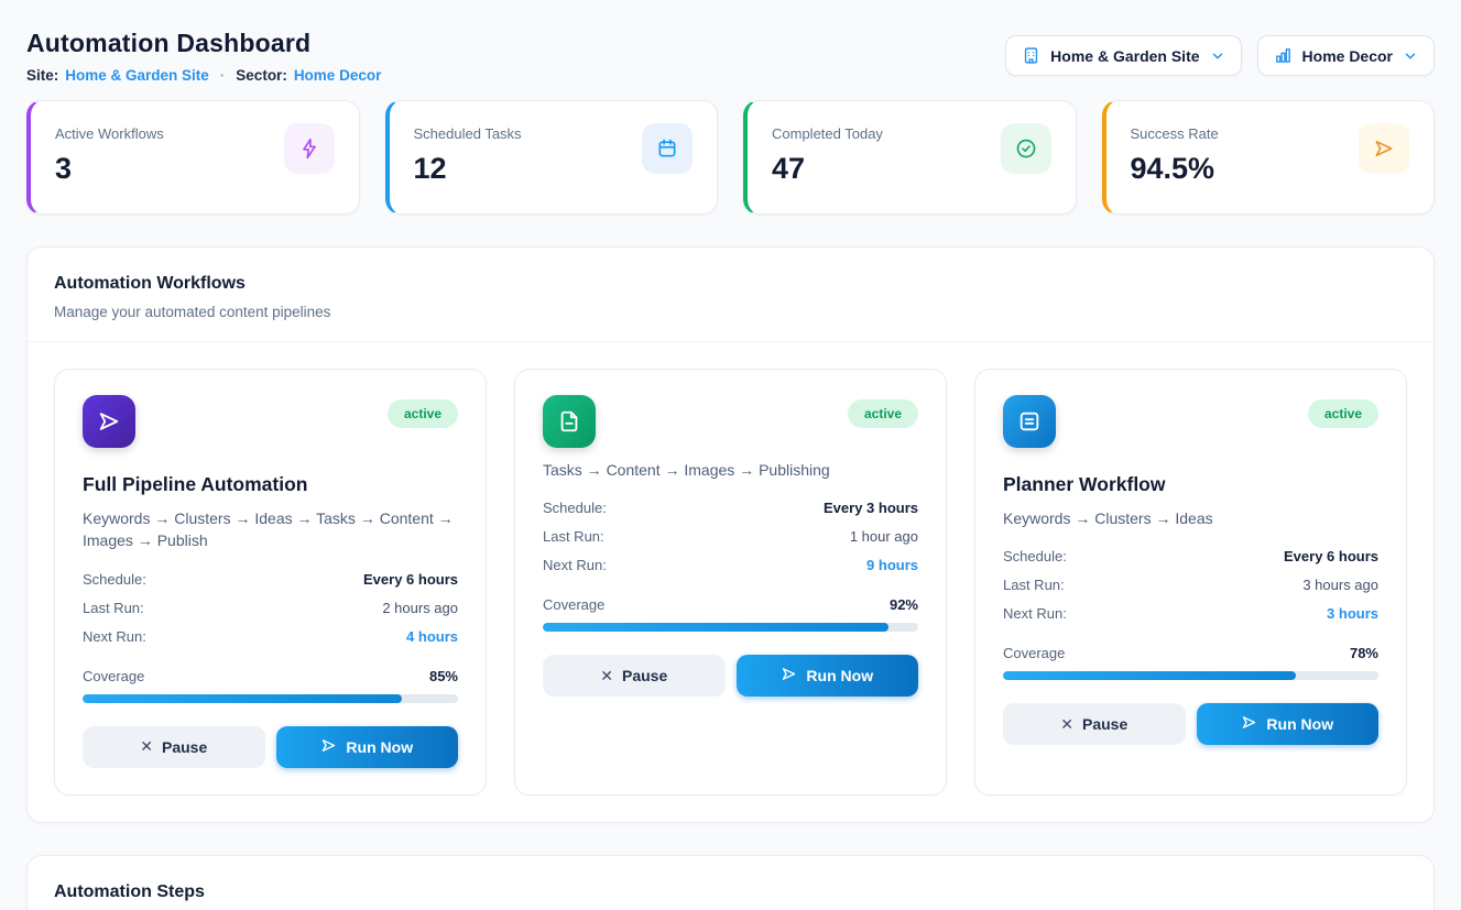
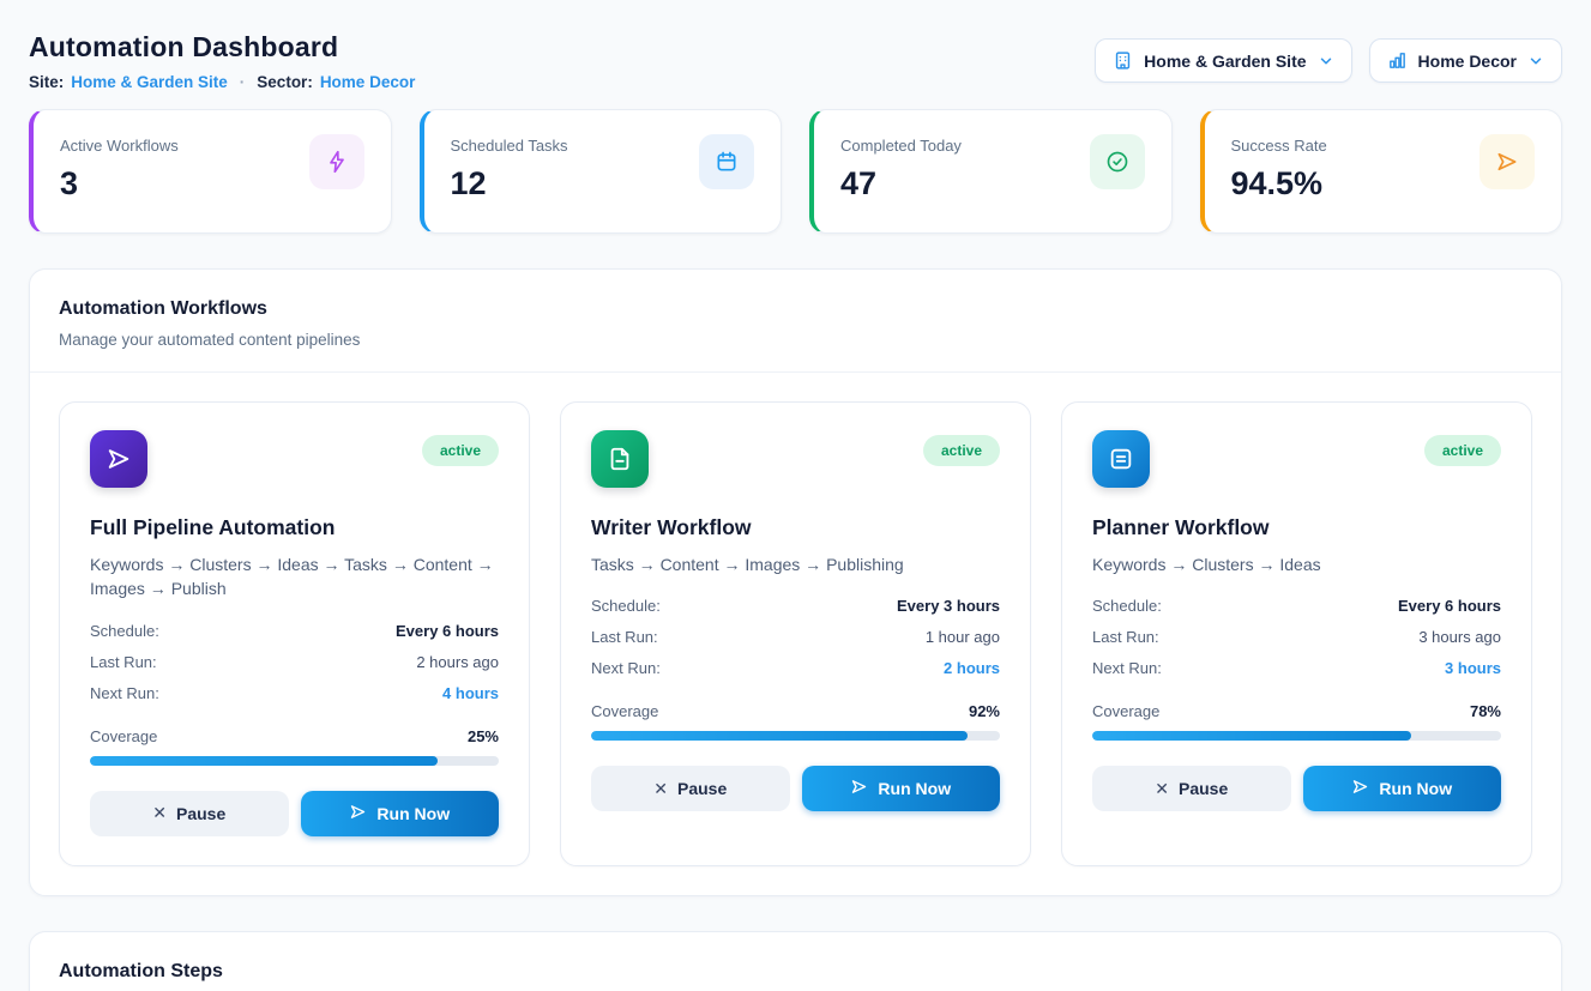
  Automation Dashboard
  Site:
  Home & Garden Site
  ·
  Sector:
  Home Decor
  Home & Garden Site
  Home Decor
  Active Workflows
  3
  Scheduled Tasks
  12
  Completed Today
  47
  Success Rate
  94.5%
  Automation Workflows
  Manage your automated content pipelines
  active
  Full Pipeline Automation
  Keywords → Clusters → Ideas → Tasks → Content → Images → Publish
  Schedule:
  Every 6 hours
  Last Run:
  2 hours ago
  Next Run:
  4 hours
  Coverage
- 85%
+ 25%
  ✕
  Pause
  Run Now
  active
+ Writer Workflow
  Tasks → Content → Images → Publishing
  Schedule:
  Every 3 hours
  Last Run:
  1 hour ago
  Next Run:
- 9 hours
+ 2 hours
  Coverage
  92%
  ✕
  Pause
  Run Now
  active
  Planner Workflow
  Keywords → Clusters → Ideas
  Schedule:
  Every 6 hours
  Last Run:
  3 hours ago
  Next Run:
  3 hours
  Coverage
  78%
  ✕
  Pause
  Run Now
  Automation Steps
